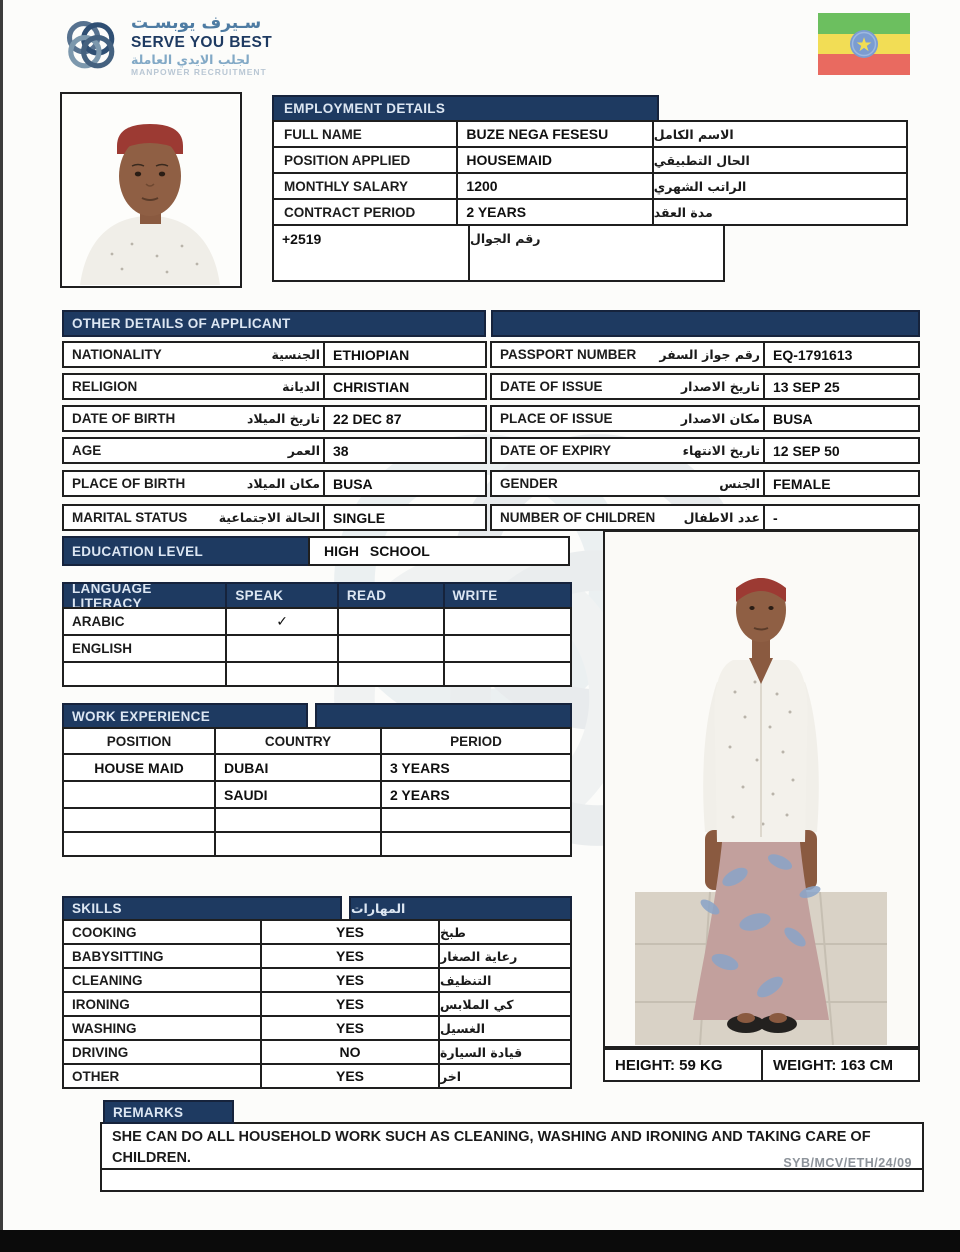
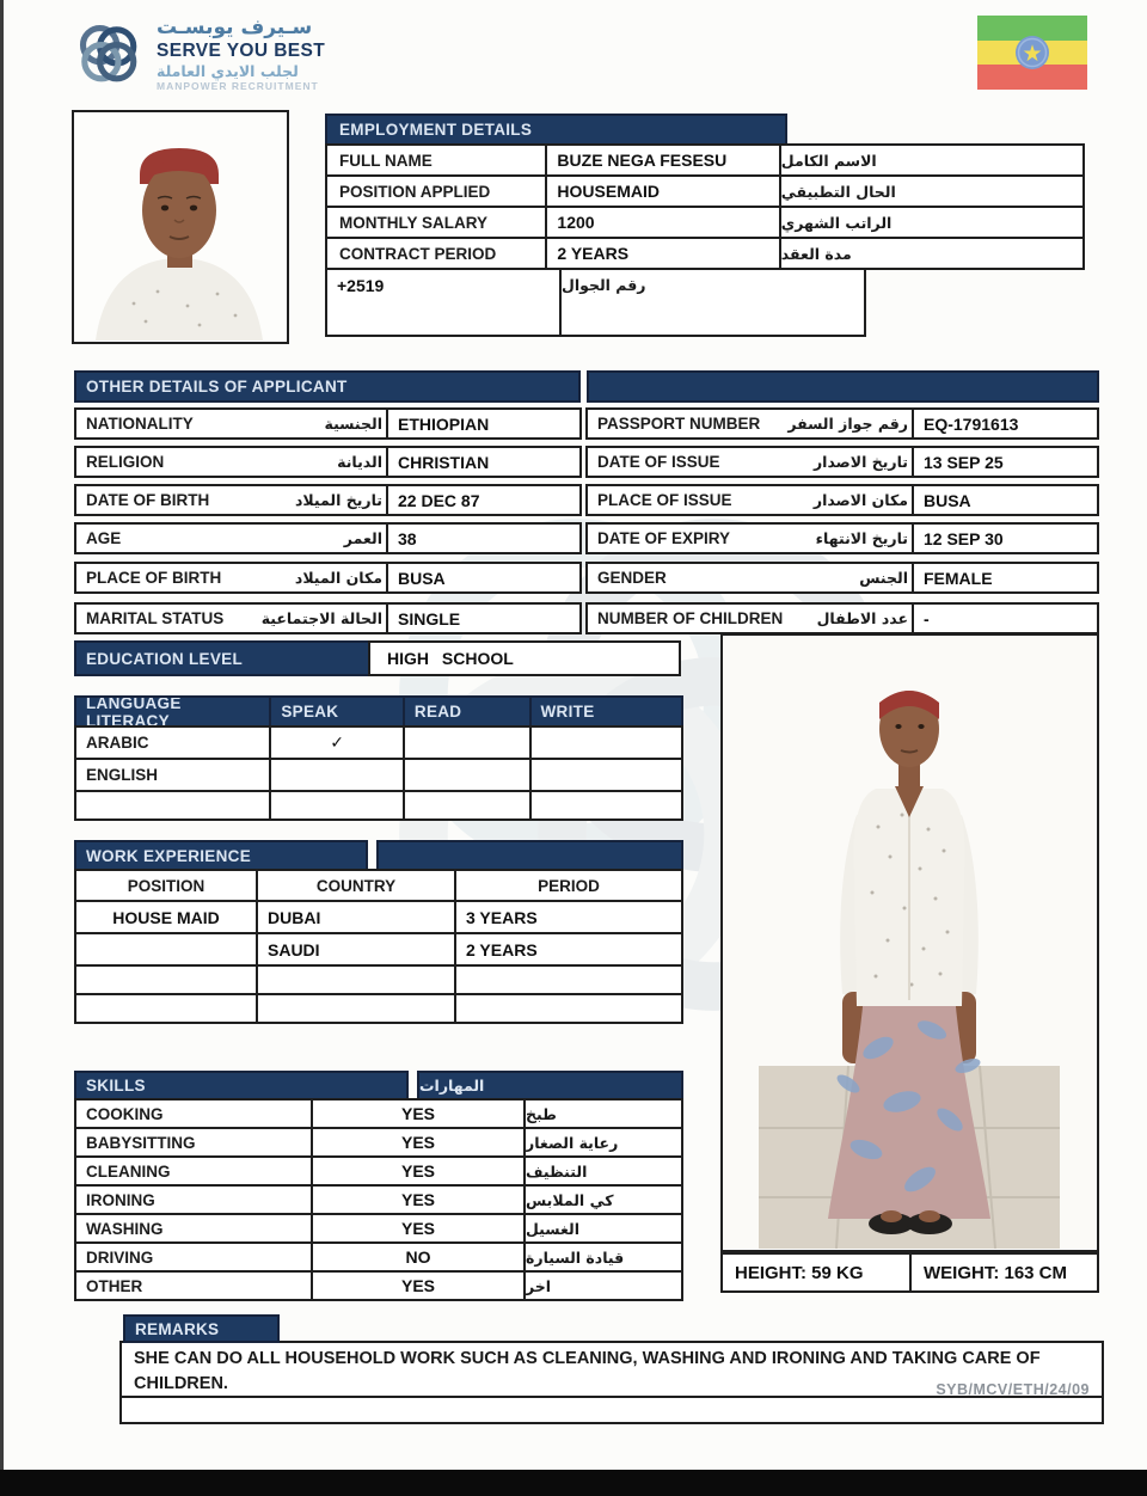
  سـيرف يوبسـت
  SERVE YOU BEST
  لجلب الايدي العاملة
  MANPOWER RECRUITMENT
  ★
  EMPLOYMENT DETAILS
  FULL NAME
  BUZE NEGA FESESU
  الاسم الكامل
  POSITION APPLIED
  HOUSEMAID
  الحال التطبيقي
  MONTHLY SALARY
  1200
  الراتب الشهري
  CONTRACT PERIOD
  2 YEARS
  مدة العقد
  +2519
  رقم الجوال
  OTHER DETAILS OF APPLICANT
  NATIONALITY
  الجنسية
  ETHIOPIAN
  RELIGION
  الديانة
  CHRISTIAN
  DATE OF BIRTH
  تاريخ الميلاد
  22 DEC 87
  AGE
  العمر
  38
  PLACE OF BIRTH
  مكان الميلاد
  BUSA
  MARITAL STATUS
  الحالة الاجتماعية
  SINGLE
  PASSPORT NUMBER
  رقم جواز السفر
  EQ-1791613
  DATE OF ISSUE
  تاريخ الاصدار
  13 SEP 25
  PLACE OF ISSUE
  مكان الاصدار
  BUSA
  DATE OF EXPIRY
  تاريخ الانتهاء
- 12 SEP 50
+ 12 SEP 30
  GENDER
  الجنس
  FEMALE
  NUMBER OF CHILDREN
  عدد الاطفال
  -
  EDUCATION LEVEL
  HIGH SCHOOL
  LANGUAGE LITERACY
  SPEAK
  READ
  WRITE
  ARABIC
  ✓
  ENGLISH
  WORK EXPERIENCE
  POSITION
  COUNTRY
  PERIOD
  HOUSE MAID
  DUBAI
  3 YEARS
  SAUDI
  2 YEARS
  SKILLS
  المهارات
  COOKING
  YES
  طبخ
  BABYSITTING
  YES
  رعاية الصغار
  CLEANING
  YES
  التنظيف
  IRONING
  YES
  كي الملابس
  WASHING
  YES
  الغسيل
  DRIVING
  NO
  قيادة السيارة
  OTHER
  YES
  اخر
  HEIGHT: 59 KG
  WEIGHT: 163 CM
  REMARKS
  SHE CAN DO ALL HOUSEHOLD WORK SUCH AS CLEANING, WASHING AND IRONING AND TAKING CARE OF CHILDREN.
  SYB/MCV/ETH/24/09
